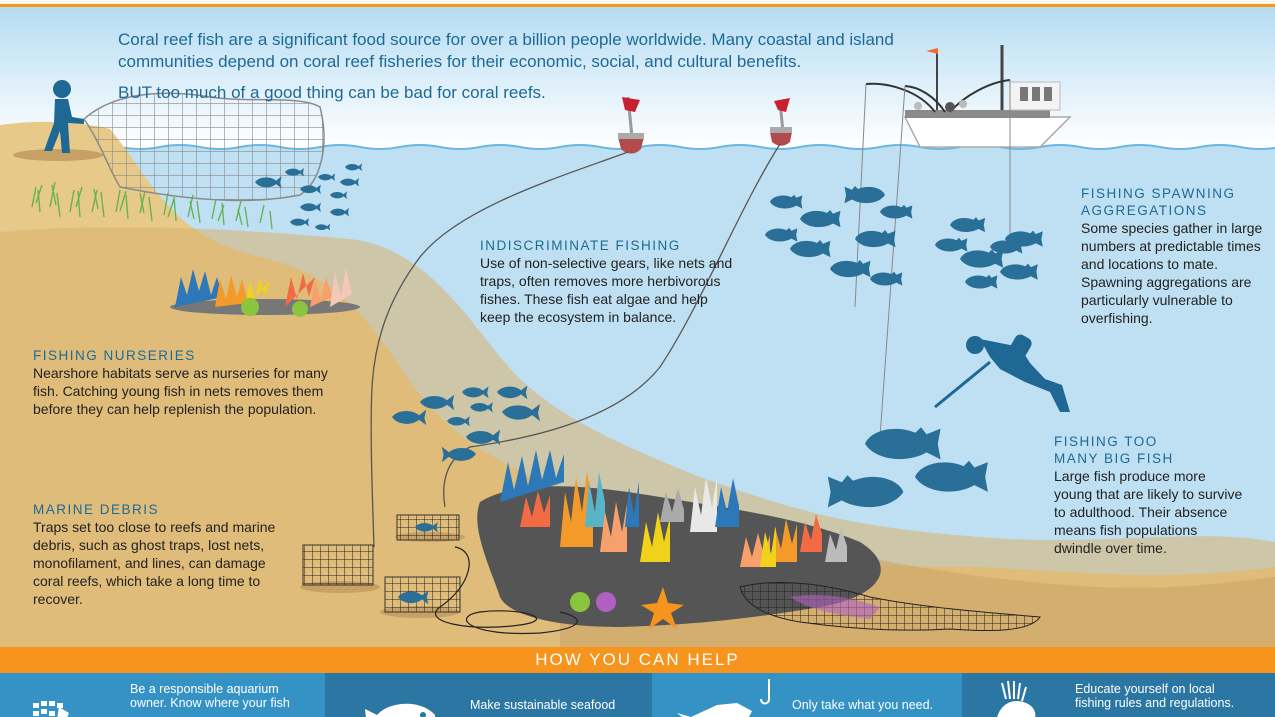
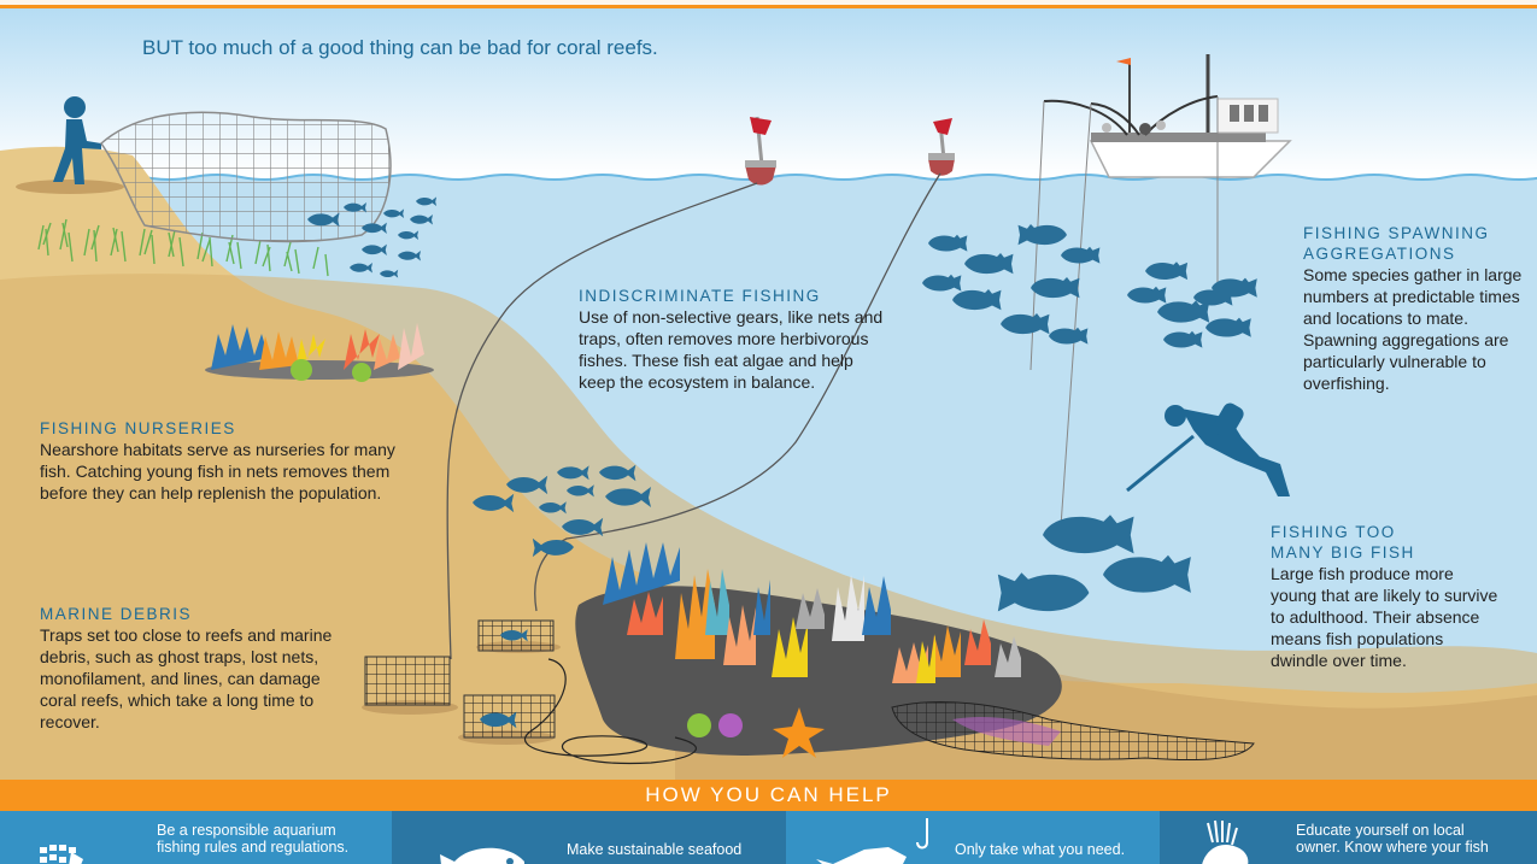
- Coral reef fish are a significant food source for over a billion people worldwide. Many coastal and island communities depend on coral reef fisheries for their economic, social, and cultural benefits.
  BUT too much of a good thing can be bad for coral reefs.
  INDISCRIMINATE FISHING
  Use of non-selective gears, like nets and traps, often removes more herbivorous fishes. These fish eat algae and help keep the ecosystem in balance.
  FISHING SPAWNING
  AGGREGATIONS
  Some species gather in large numbers at predictable times and locations to mate. Spawning aggregations are particularly vulnerable to overfishing.
  FISHING NURSERIES
  Nearshore habitats serve as nurseries for many fish. Catching young fish in nets removes them before they can help replenish the population.
  MARINE DEBRIS
  Traps set too close to reefs and marine debris, such as ghost traps, lost nets, monofilament, and lines, can damage coral reefs, which take a long time to recover.
  FISHING TOO
  MANY BIG FISH
  Large fish produce more young that are likely to survive to adulthood. Their absence means fish populations dwindle over time.
  HOW YOU CAN HELP
  Be a responsible aquarium
- owner. Know where your fish
+ fishing rules and regulations.
  Make sustainable seafood
  Only take what you need.
  Educate yourself on local
- fishing rules and regulations.
+ owner. Know where your fish
